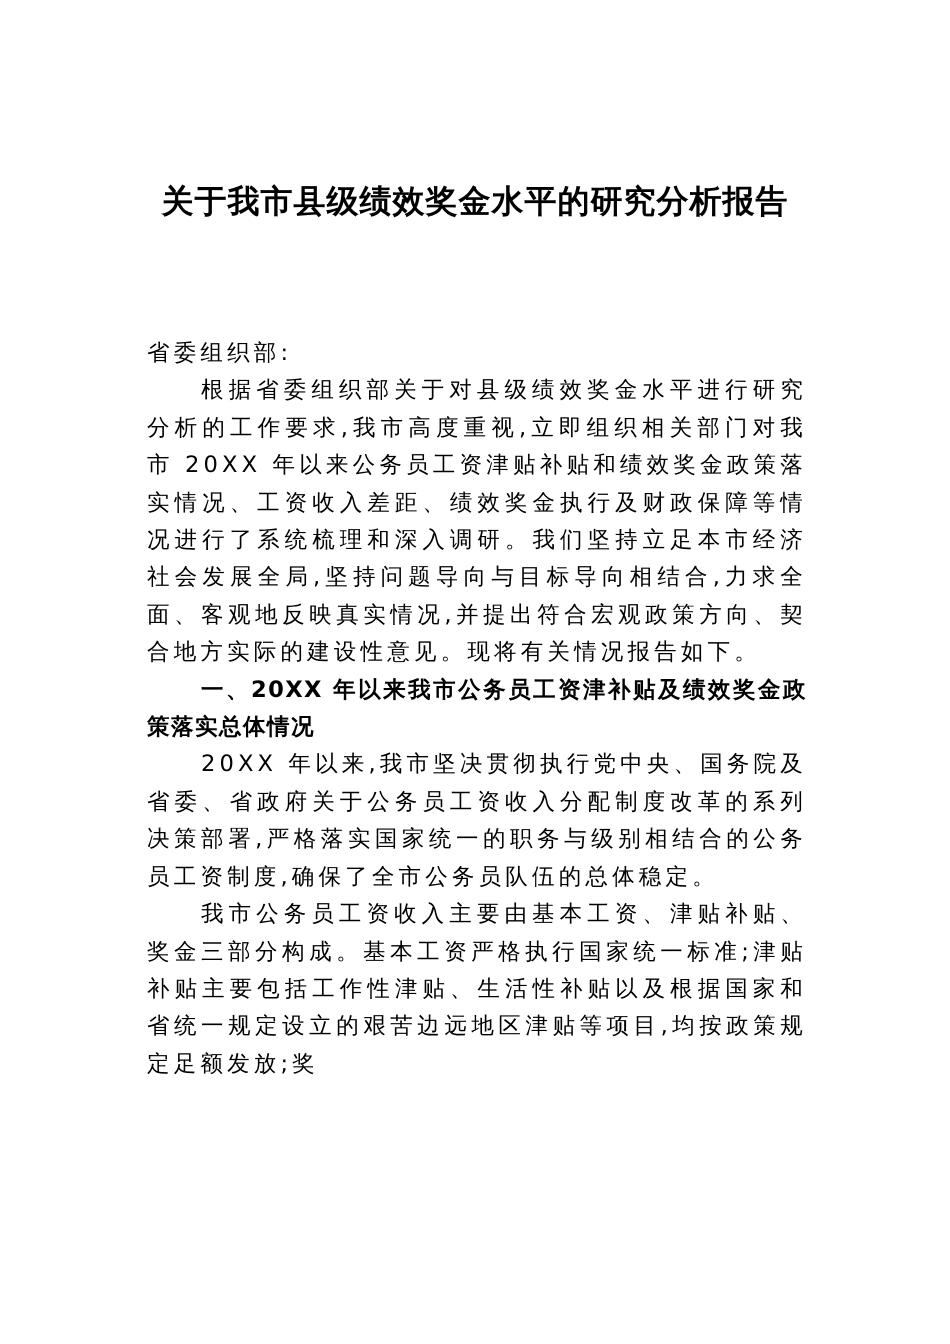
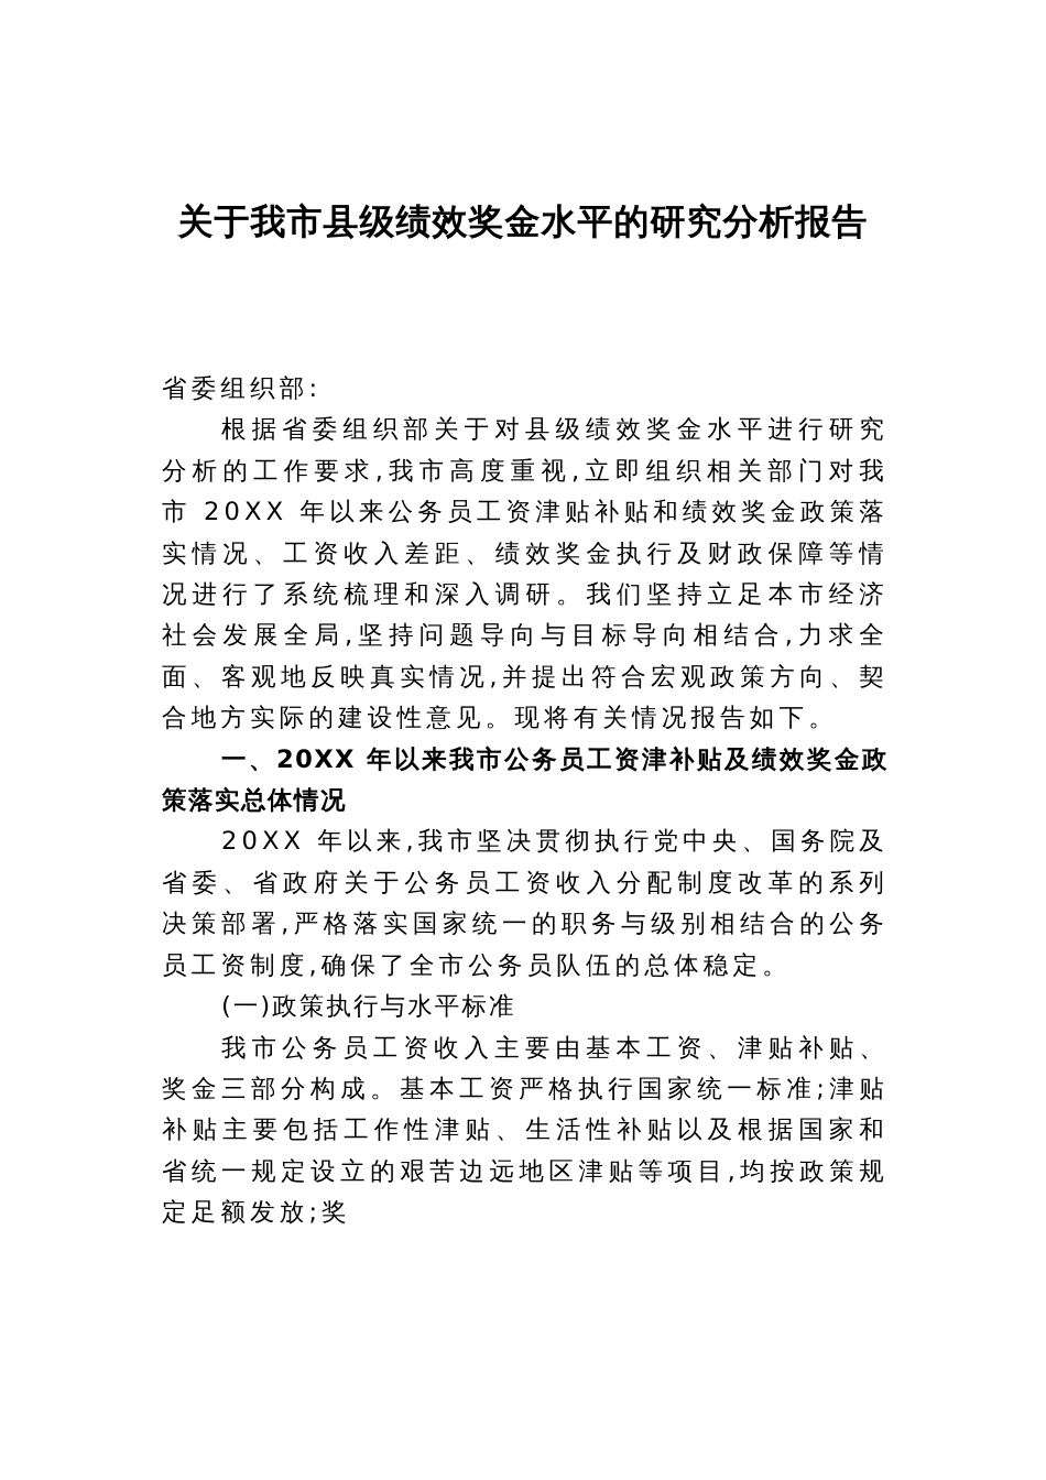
  关于我市县级绩效奖金水平的研究分析报告
  省委组织部:
  根据省委组织部关于对县级绩效奖金水平进行研究分析的工作要求,我市高度重视,立即组织相关部门对我市 20XX 年以来公务员工资津贴补贴和绩效奖金政策落实情况、工资收入差距、绩效奖金执行及财政保障等情况进行了系统梳理和深入调研。我们坚持立足本市经济社会发展全局,坚持问题导向与目标导向相结合,力求全面、客观地反映真实情况,并提出符合宏观政策方向、契合地方实际的建设性意见。现将有关情况报告如下。
  一、20XX 年以来我市公务员工资津补贴及绩效奖金政策落实总体情况
  20XX 年以来,我市坚决贯彻执行党中央、国务院及省委、省政府关于公务员工资收入分配制度改革的系列决策部署,严格落实国家统一的职务与级别相结合的公务员工资制度,确保了全市公务员队伍的总体稳定。
+ (一)政策执行与水平标准
  我市公务员工资收入主要由基本工资、津贴补贴、奖金三部分构成。基本工资严格执行国家统一标准;津贴补贴主要包括工作性津贴、生活性补贴以及根据国家和省统一规定设立的艰苦边远地区津贴等项目,均按政策规定足额发放;奖
